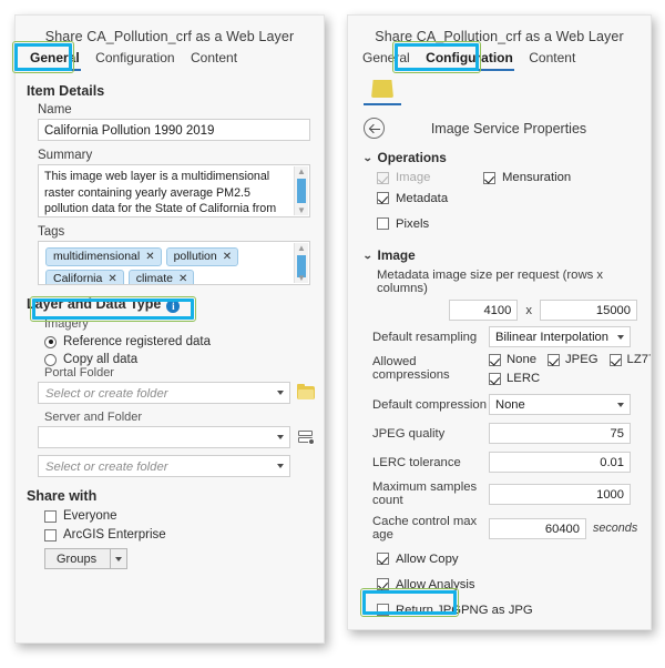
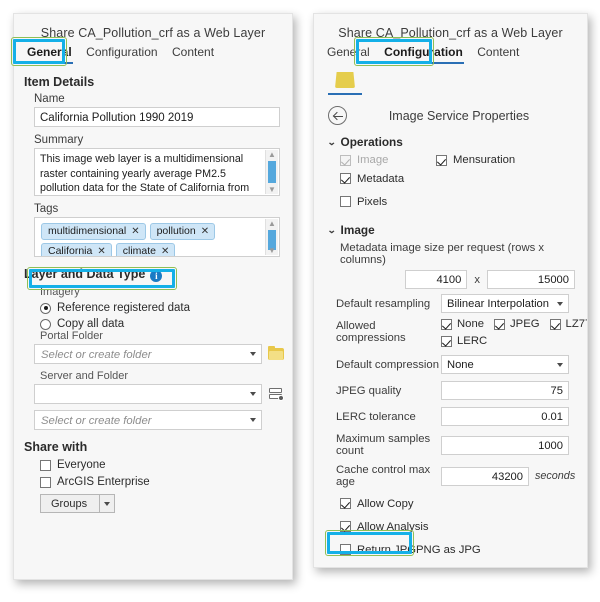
  Share CA_Pollution_crf as a Web Layer
  General Configuration Content
  Item Details
  Name
  California Pollution 1990 2019
  Summary
  This image web layer is a multidimensional raster containing yearly average PM2.5 pollution data for the State of California from
  ▲
  ▼
  Tags
  multidimensional ✕ pollution ✕California ✕ climate ✕
  ▲
  ▼
  Layer and Data Type i
  Imagery
  Reference registered data
  Copy all data
  Portal Folder
  Select or create folder
  Server and Folder
  Select or create folder
  Share with
  Everyone
  ArcGIS Enterprise
  Groups
  Share CA_Pollution_crf as a Web Layer
  General Configuration Content
  Image Service Properties
  ⌄
  Operations
  Image
  Mensuration
  Metadata
  Pixels
  ⌄
  Image
  Metadata image size per request (rows x columns)
  4100
  x
  15000
  Default resampling
  Bilinear Interpolation
  Allowed compressions
  None
  JPEG
  LZ7
  LERC
  Default compression
  None
  JPEG quality
  75
  LERC tolerance
  0.01
  Maximum samples count
  1000
  Cache control max age
- 60400
+ 43200
  seconds
  Allow Copy
  Allow Analysis
  Return JPGPNG as JPG
